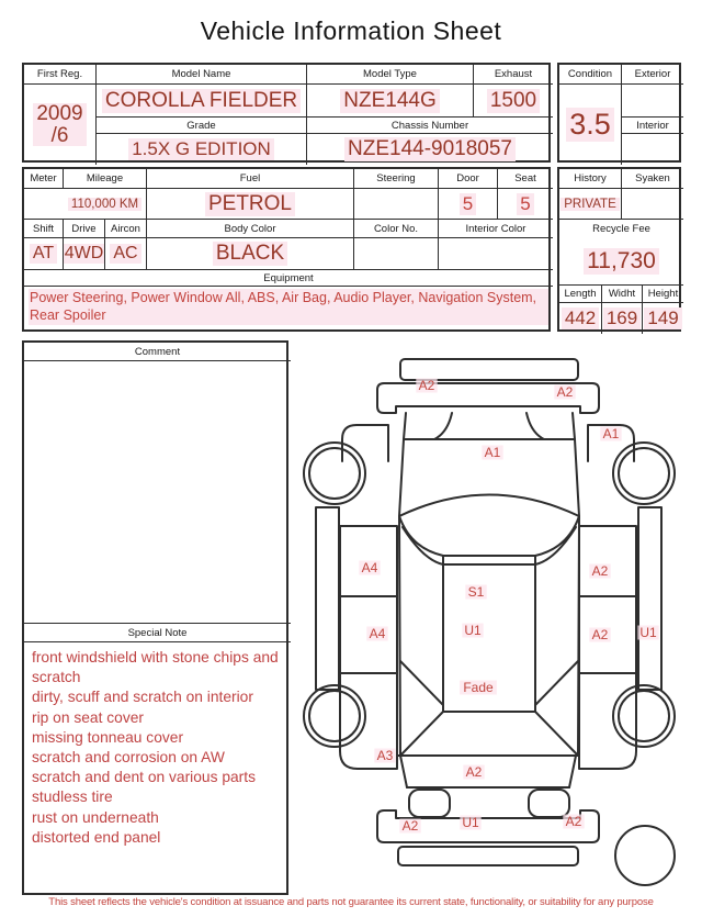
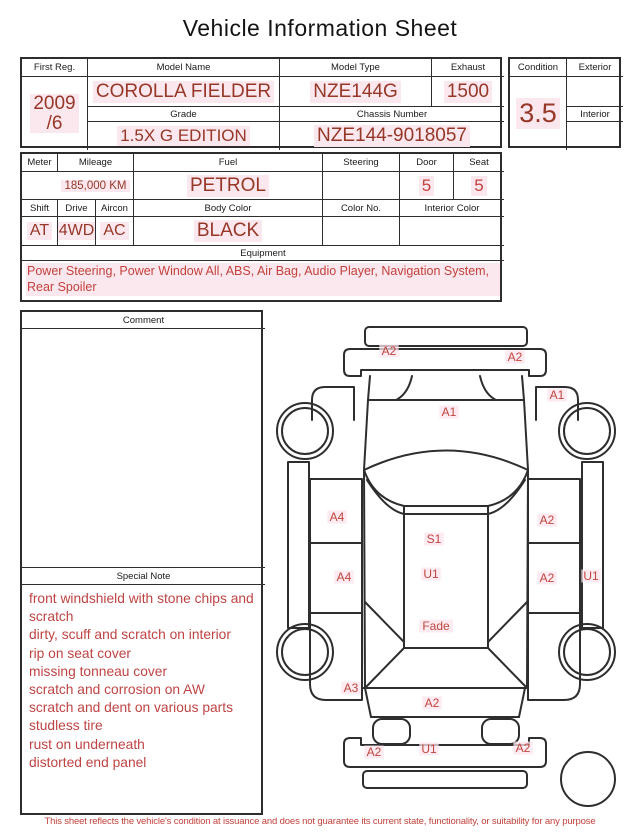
  Vehicle Information Sheet
  First Reg.
  Model Name
  Model Type
  Exhaust
  2009
  /6
  COROLLA FIELDER
  NZE144G
  1500
  Grade
  Chassis Number
  1.5X G EDITION
  NZE144-9018057
  Condition
  Exterior
  3.5
  Interior
  Meter
  Mileage
  Fuel
  Steering
  Door
  Seat
- 110,000 KM
+ 185,000 KM
  PETROL
  5
  5
  Shift
  Drive
  Aircon
  Body Color
  Color No.
  Interior Color
  AT
  4WD
  AC
  BLACK
  Equipment
  Power Steering, Power Window All, ABS, Air Bag, Audio Player, Navigation System, Rear Spoiler
- History
- Syaken
- PRIVATE
- Recycle Fee
- 11,730
- Length
- Widht
- Height
- 442
- 169
- 149
  Comment
  Special Note
  front windshield with stone chips and scratch
  dirty, scuff and scratch on interior
  rip on seat cover
  missing tonneau cover
  scratch and corrosion on AW
  scratch and dent on various parts
  studless tire
  rust on underneath
  distorted end panel
  A2
  A2
  A1
  A1
  A4
  A2
  S1
  A4
  U1
  A2
  U1
  Fade
  A3
  A2
  A2
  U1
  A2
- This sheet reflects the vehicle's condition at issuance and parts not guarantee its current state, functionality, or suitability for any purpose
+ This sheet reflects the vehicle's condition at issuance and does not guarantee its current state, functionality, or suitability for any purpose
